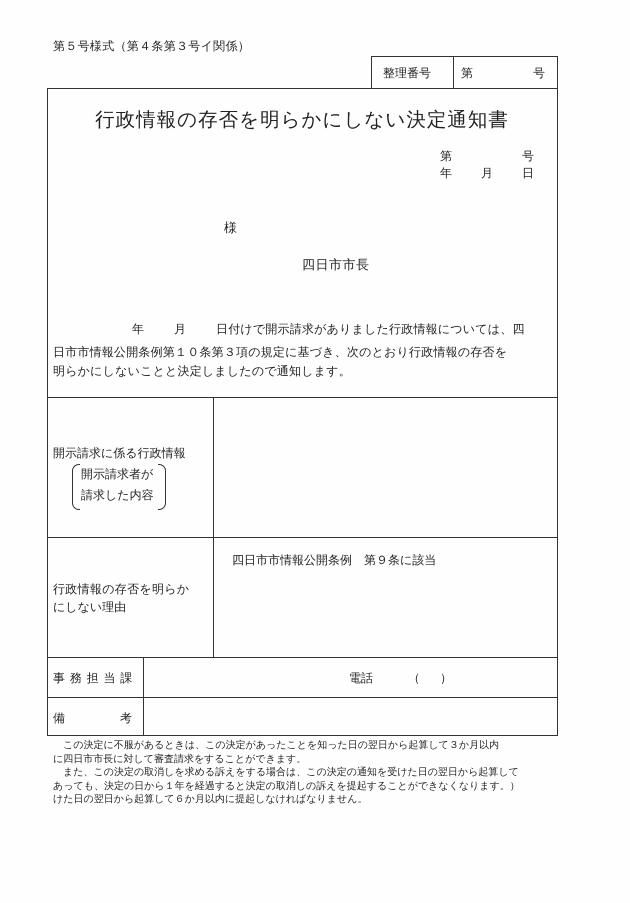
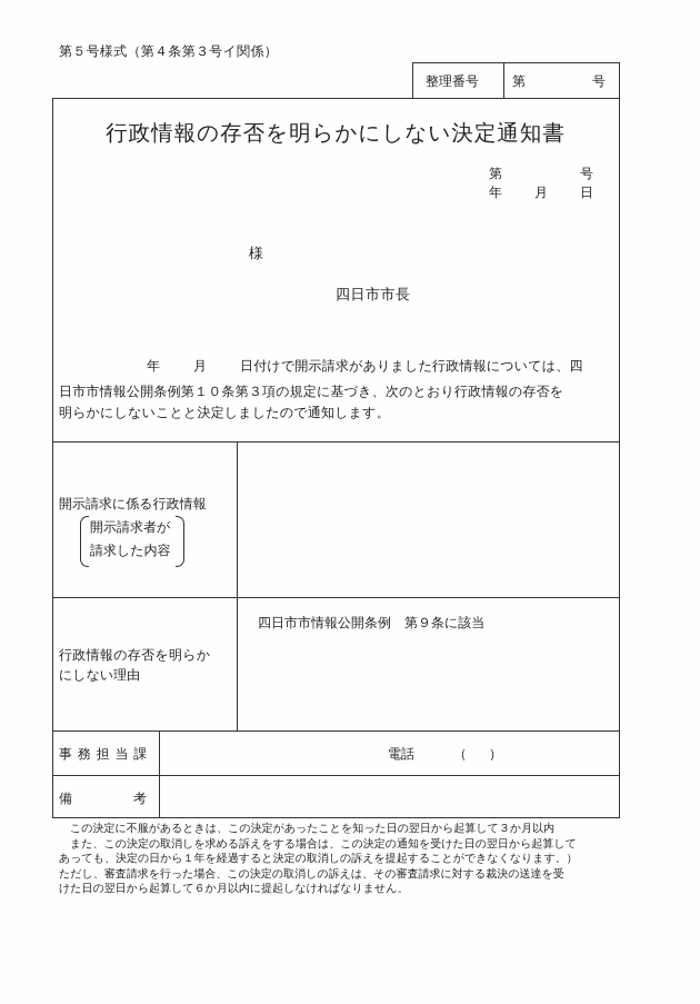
  第５号様式（第４条第３号イ関係）
  整理番号
  第
  号
  行政情報の存否を明らかにしない決定通知書
  第
  号
  年
  月
  日
  様
  四日市市長
  年
  月
  日付けで開示請求がありました行政情報については、四
  日市市情報公開条例第１０条第３項の規定に基づき、次のとおり行政情報の存否を
  明らかにしないことと決定しましたので通知します。
  開示請求に係る行政情報
  開示請求者が
  請求した内容
  行政情報の存否を明らか
  にしない理由
  四日市市情報公開条例 第９条に該当
  事 務 担 当 課
  電話
  （
  ）
  備
  考
  この決定に不服があるときは、この決定があったことを知った日の翌日から起算して３か月以内
- に四日市市長に対して審査請求をすることができます。
  また、この決定の取消しを求める訴えをする場合は、この決定の通知を受けた日の翌日から起算して
  あっても、決定の日から１年を経過すると決定の取消しの訴えを提起することができなくなります。）
+ ただし、審査請求を行った場合、この決定の取消しの訴えは、その審査請求に対する裁決の送達を受
  けた日の翌日から起算して６か月以内に提起しなければなりません。
